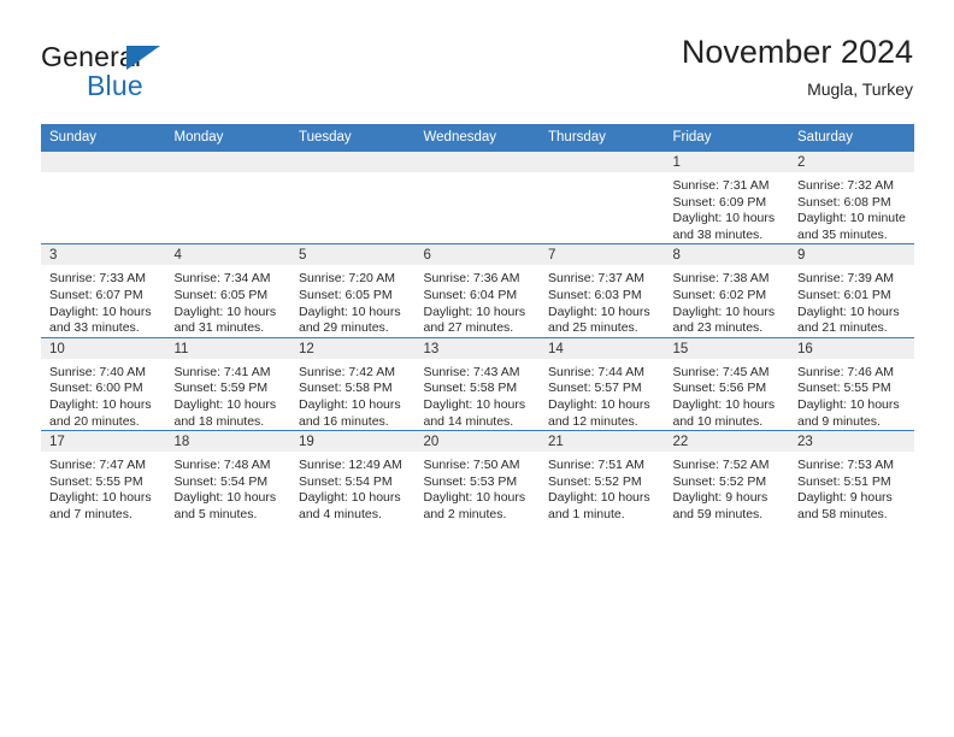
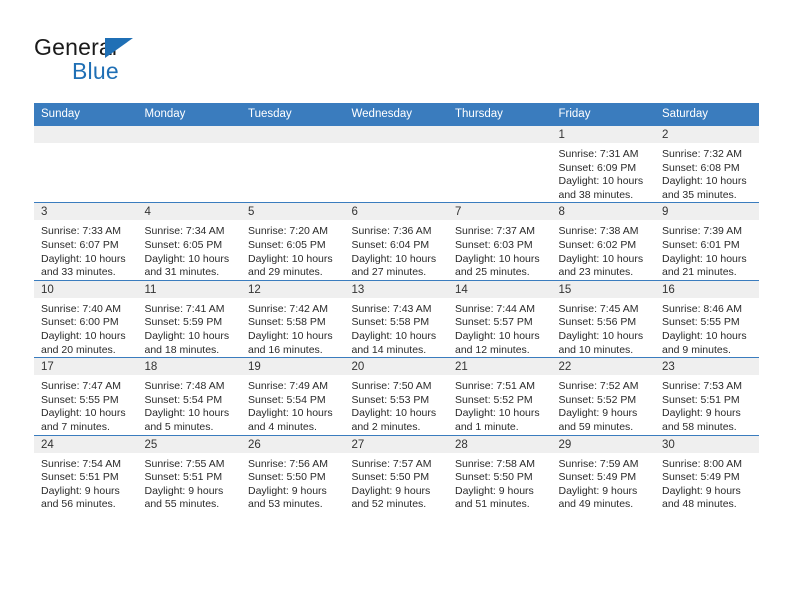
  General
  Blue
- November 2024
- Mugla, Turkey
  Sunday	Monday	Tuesday	Wednesday	Thursday	Friday	Saturday
- 					1Sunrise: 7:31 AMSunset: 6:09 PMDaylight: 10 hours and 38 minutes.	2Sunrise: 7:32 AMSunset: 6:08 PMDaylight: 10 minute and 35 minutes.
+ 					1Sunrise: 7:31 AMSunset: 6:09 PMDaylight: 10 hours and 38 minutes.	2Sunrise: 7:32 AMSunset: 6:08 PMDaylight: 10 hours and 35 minutes.
  3Sunrise: 7:33 AMSunset: 6:07 PMDaylight: 10 hours and 33 minutes.	4Sunrise: 7:34 AMSunset: 6:05 PMDaylight: 10 hours and 31 minutes.	5Sunrise: 7:20 AMSunset: 6:05 PMDaylight: 10 hours and 29 minutes.	6Sunrise: 7:36 AMSunset: 6:04 PMDaylight: 10 hours and 27 minutes.	7Sunrise: 7:37 AMSunset: 6:03 PMDaylight: 10 hours and 25 minutes.	8Sunrise: 7:38 AMSunset: 6:02 PMDaylight: 10 hours and 23 minutes.	9Sunrise: 7:39 AMSunset: 6:01 PMDaylight: 10 hours and 21 minutes.
- 10Sunrise: 7:40 AMSunset: 6:00 PMDaylight: 10 hours and 20 minutes.	11Sunrise: 7:41 AMSunset: 5:59 PMDaylight: 10 hours and 18 minutes.	12Sunrise: 7:42 AMSunset: 5:58 PMDaylight: 10 hours and 16 minutes.	13Sunrise: 7:43 AMSunset: 5:58 PMDaylight: 10 hours and 14 minutes.	14Sunrise: 7:44 AMSunset: 5:57 PMDaylight: 10 hours and 12 minutes.	15Sunrise: 7:45 AMSunset: 5:56 PMDaylight: 10 hours and 10 minutes.	16Sunrise: 7:46 AMSunset: 5:55 PMDaylight: 10 hours and 9 minutes.
+ 10Sunrise: 7:40 AMSunset: 6:00 PMDaylight: 10 hours and 20 minutes.	11Sunrise: 7:41 AMSunset: 5:59 PMDaylight: 10 hours and 18 minutes.	12Sunrise: 7:42 AMSunset: 5:58 PMDaylight: 10 hours and 16 minutes.	13Sunrise: 7:43 AMSunset: 5:58 PMDaylight: 10 hours and 14 minutes.	14Sunrise: 7:44 AMSunset: 5:57 PMDaylight: 10 hours and 12 minutes.	15Sunrise: 7:45 AMSunset: 5:56 PMDaylight: 10 hours and 10 minutes.	16Sunrise: 8:46 AMSunset: 5:55 PMDaylight: 10 hours and 9 minutes.
- 17Sunrise: 7:47 AMSunset: 5:55 PMDaylight: 10 hours and 7 minutes.	18Sunrise: 7:48 AMSunset: 5:54 PMDaylight: 10 hours and 5 minutes.	19Sunrise: 12:49 AMSunset: 5:54 PMDaylight: 10 hours and 4 minutes.	20Sunrise: 7:50 AMSunset: 5:53 PMDaylight: 10 hours and 2 minutes.	21Sunrise: 7:51 AMSunset: 5:52 PMDaylight: 10 hours and 1 minute.	22Sunrise: 7:52 AMSunset: 5:52 PMDaylight: 9 hours and 59 minutes.	23Sunrise: 7:53 AMSunset: 5:51 PMDaylight: 9 hours and 58 minutes.
+ 17Sunrise: 7:47 AMSunset: 5:55 PMDaylight: 10 hours and 7 minutes.	18Sunrise: 7:48 AMSunset: 5:54 PMDaylight: 10 hours and 5 minutes.	19Sunrise: 7:49 AMSunset: 5:54 PMDaylight: 10 hours and 4 minutes.	20Sunrise: 7:50 AMSunset: 5:53 PMDaylight: 10 hours and 2 minutes.	21Sunrise: 7:51 AMSunset: 5:52 PMDaylight: 10 hours and 1 minute.	22Sunrise: 7:52 AMSunset: 5:52 PMDaylight: 9 hours and 59 minutes.	23Sunrise: 7:53 AMSunset: 5:51 PMDaylight: 9 hours and 58 minutes.
+ 24Sunrise: 7:54 AMSunset: 5:51 PMDaylight: 9 hours and 56 minutes.	25Sunrise: 7:55 AMSunset: 5:51 PMDaylight: 9 hours and 55 minutes.	26Sunrise: 7:56 AMSunset: 5:50 PMDaylight: 9 hours and 53 minutes.	27Sunrise: 7:57 AMSunset: 5:50 PMDaylight: 9 hours and 52 minutes.	28Sunrise: 7:58 AMSunset: 5:50 PMDaylight: 9 hours and 51 minutes.	29Sunrise: 7:59 AMSunset: 5:49 PMDaylight: 9 hours and 49 minutes.	30Sunrise: 8:00 AMSunset: 5:49 PMDaylight: 9 hours and 48 minutes.
